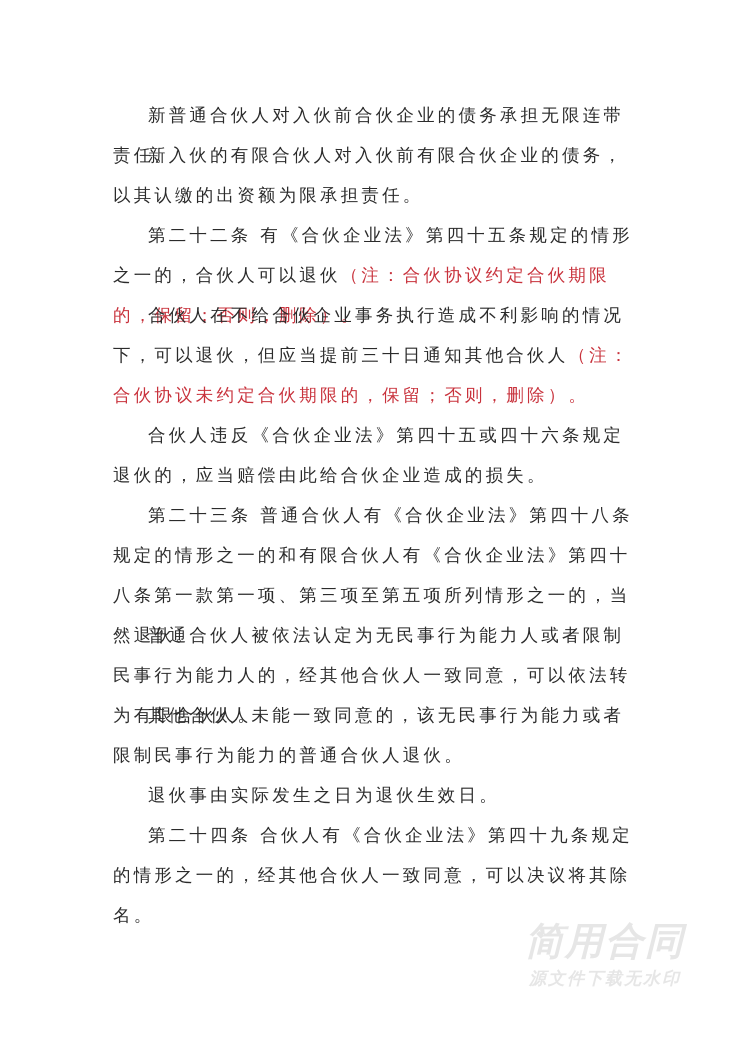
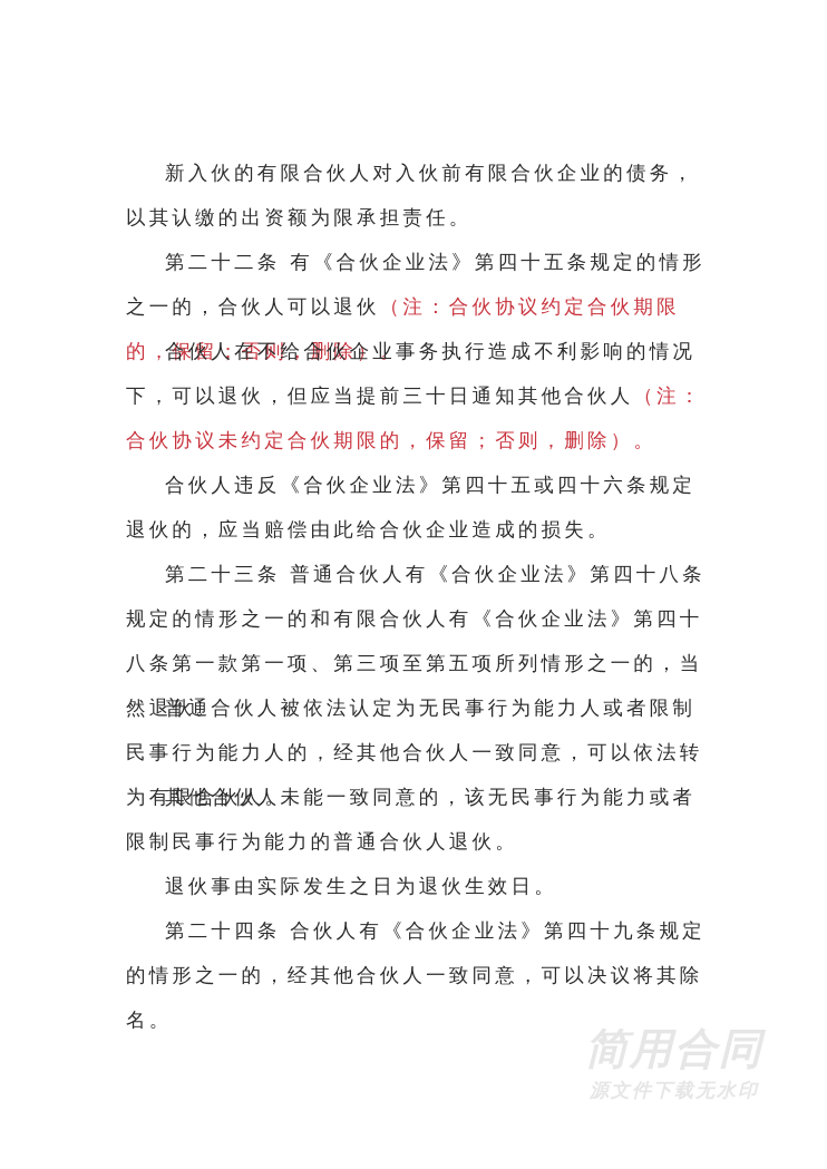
- 新普通合伙人对入伙前合伙企业的债务承担无限连带责任。
  新入伙的有限合伙人对入伙前有限合伙企业的债务，以其认缴的出资额为限承担责任。
  第二十二条 有《合伙企业法》第四十五条规定的情形之一的，合伙人可以退伙（注：合伙协议约定合伙期限的，保留；否则，删除）。
  合伙人在不给合伙企业事务执行造成不利影响的情况下，可以退伙，但应当提前三十日通知其他合伙人（注：合伙协议未约定合伙期限的，保留；否则，删除）。
  合伙人违反《合伙企业法》第四十五或四十六条规定退伙的，应当赔偿由此给合伙企业造成的损失。
  第二十三条 普通合伙人有《合伙企业法》第四十八条规定的情形之一的和有限合伙人有《合伙企业法》第四十八条第一款第一项、第三项至第五项所列情形之一的，当然退伙。
  普通合伙人被依法认定为无民事行为能力人或者限制民事行为能力人的，经其他合伙人一致同意，可以依法转为有限合伙人。
  其他合伙人未能一致同意的，该无民事行为能力或者限制民事行为能力的普通合伙人退伙。
  退伙事由实际发生之日为退伙生效日。
  第二十四条 合伙人有《合伙企业法》第四十九条规定的情形之一的，经其他合伙人一致同意，可以决议将其除名。
  简用合同
  源文件下载无水印
